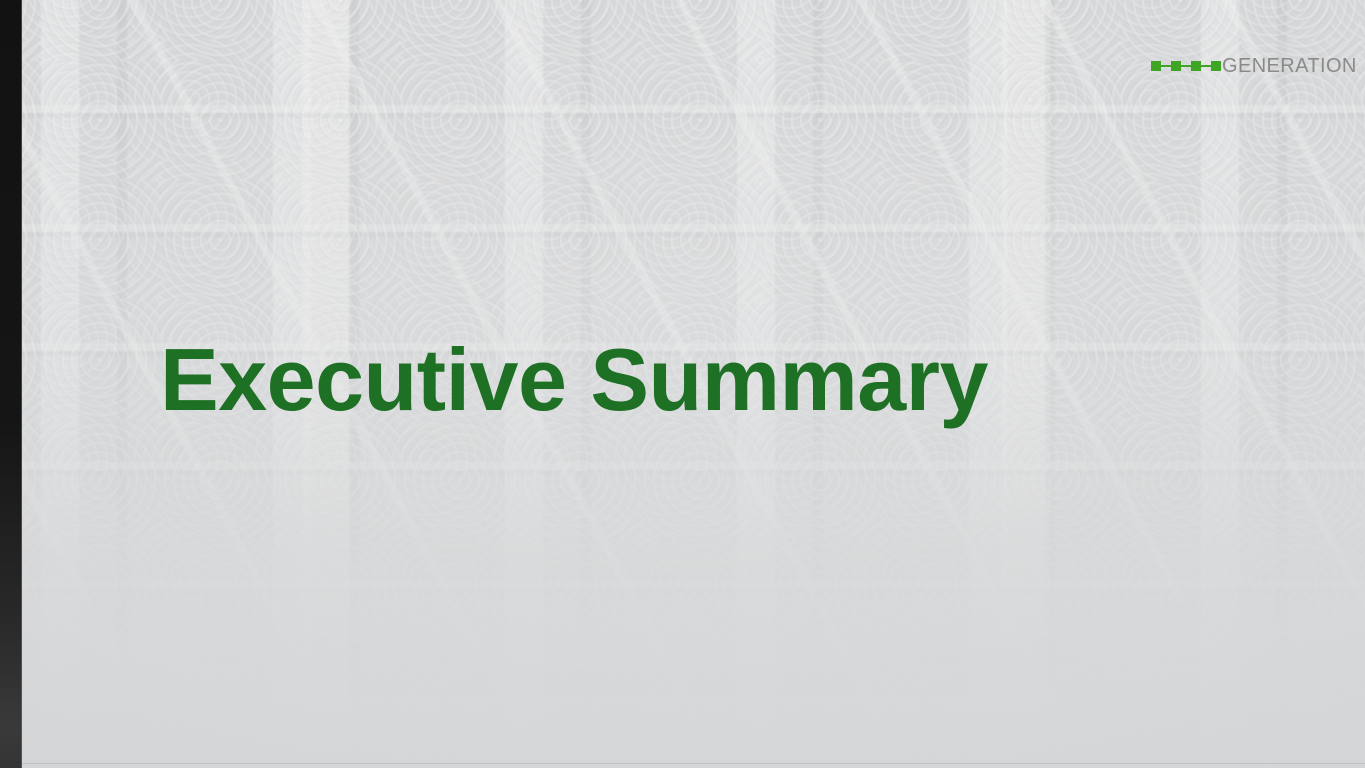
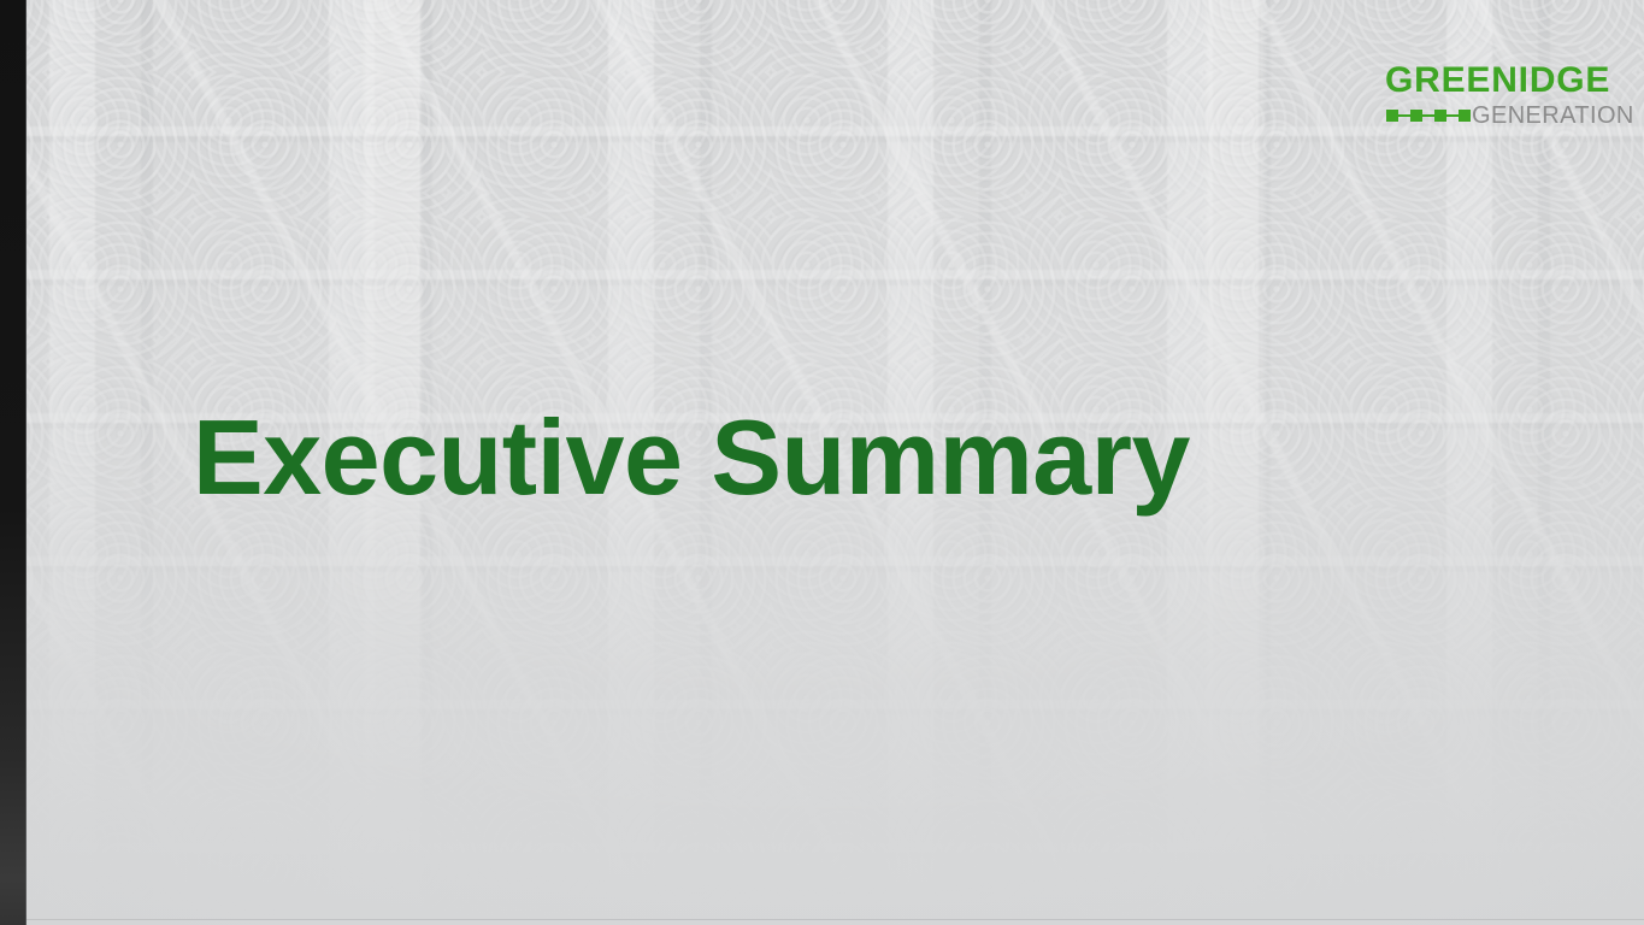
  Executive Summary
+ GREENIDGE
  GENERATION
